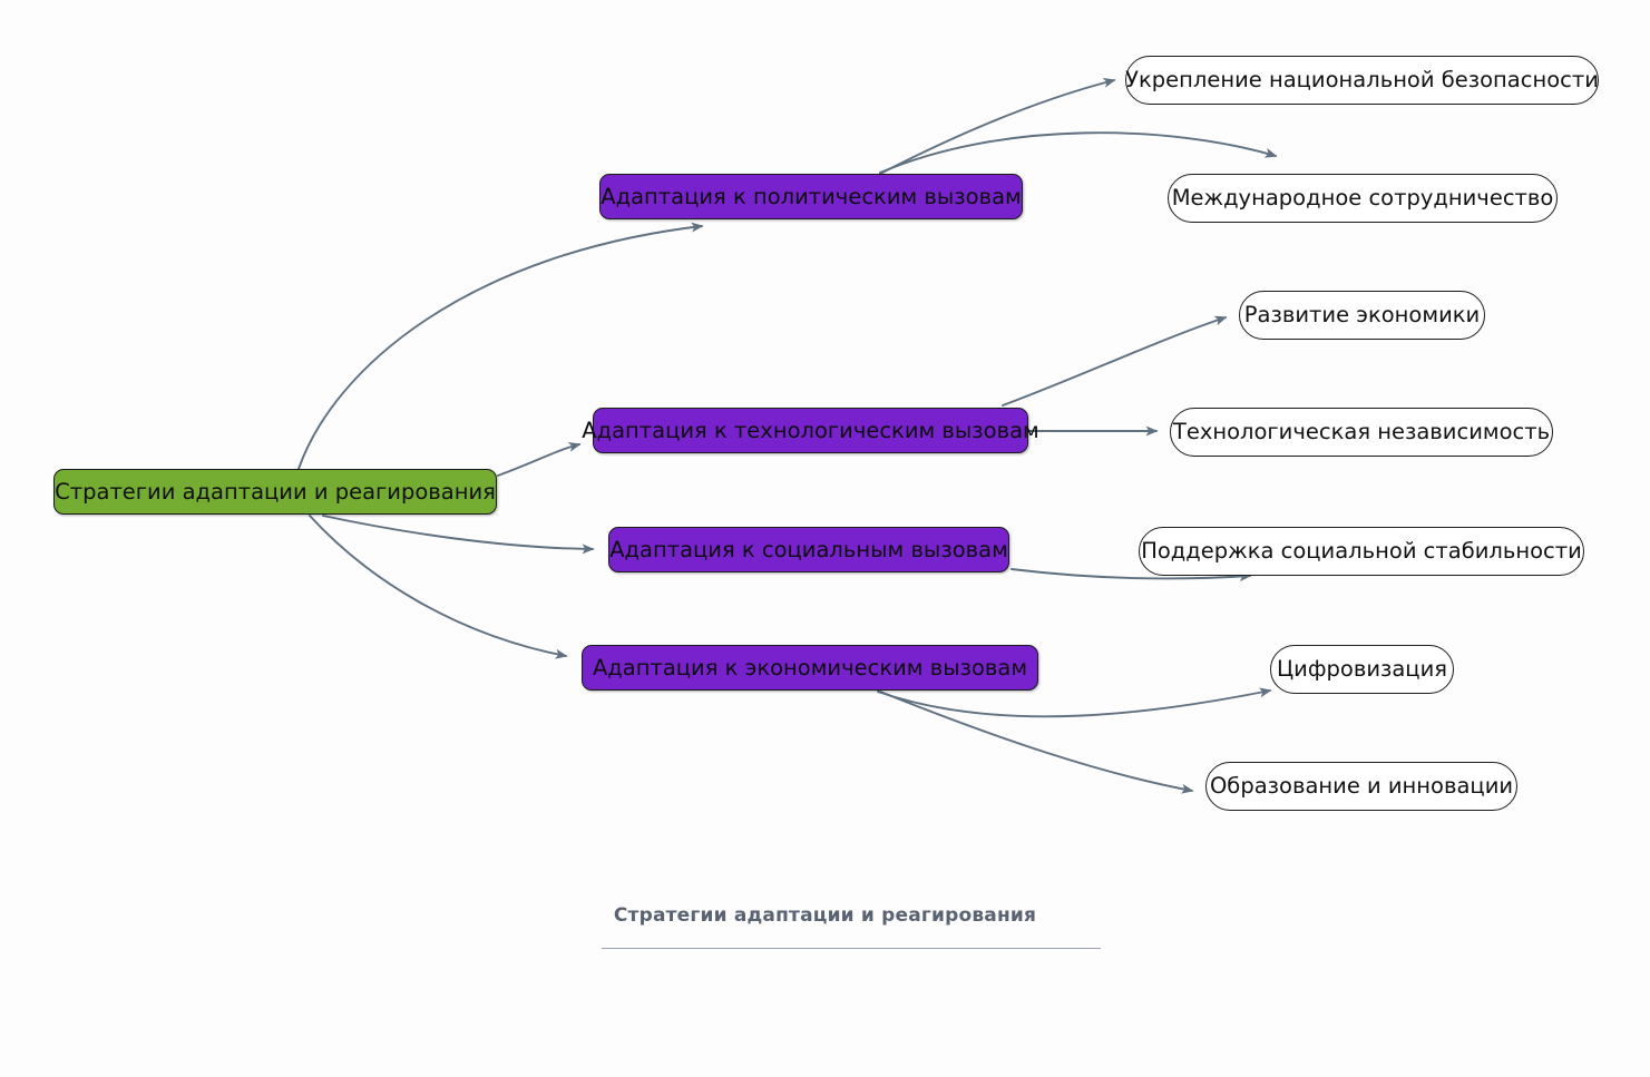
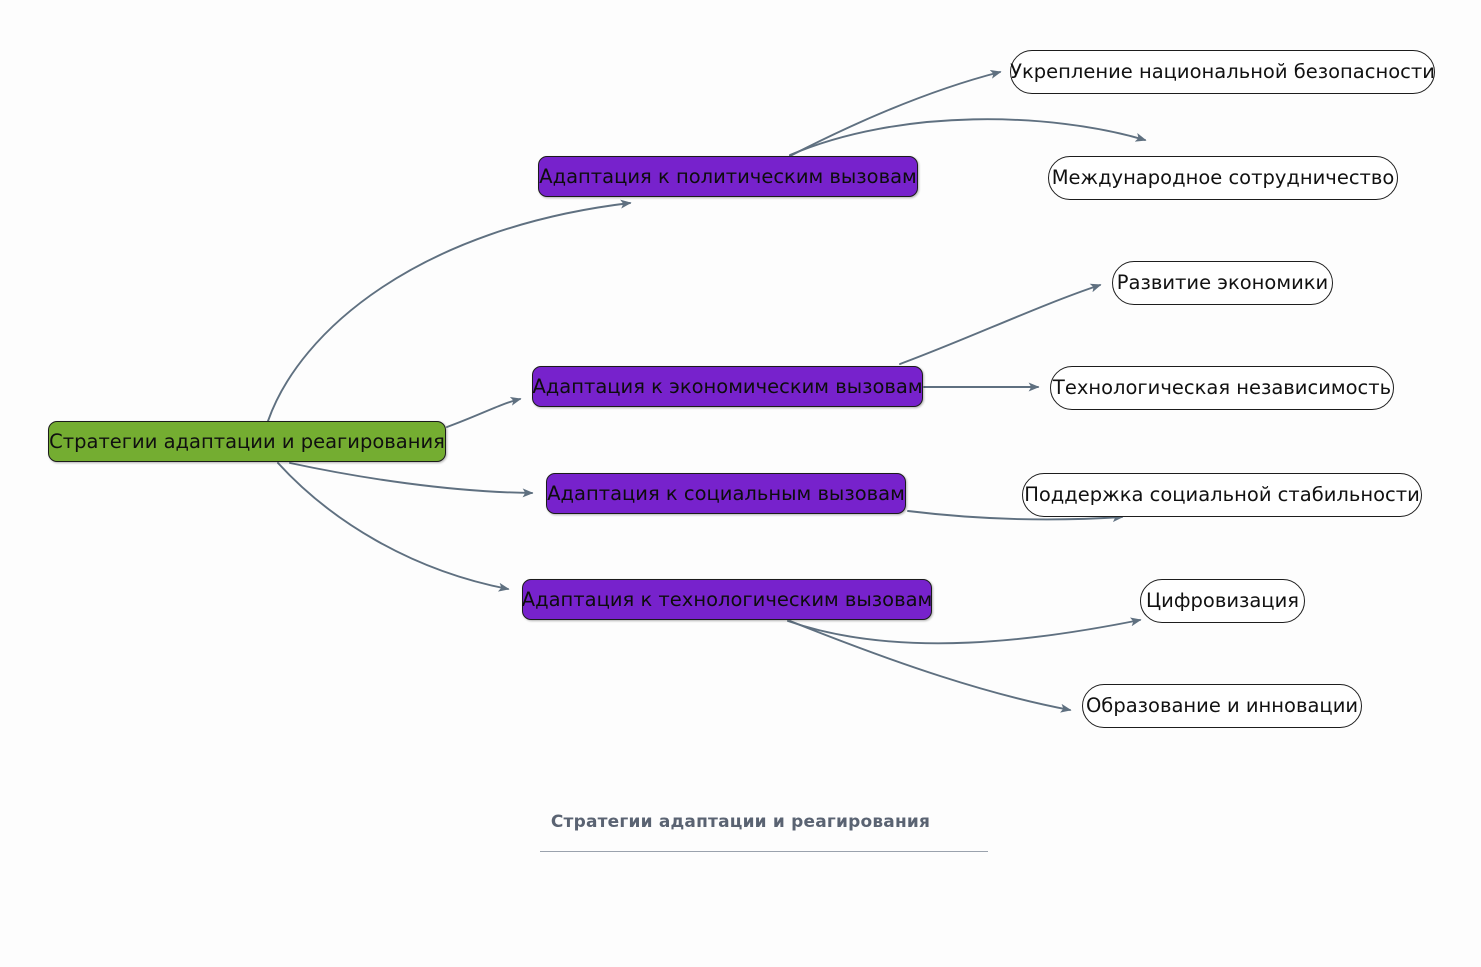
  Стратегии адаптации и реагирования
  Адаптация к политическим вызовам
  Укрепление национальной безопасности
  Международное сотрудничество
- Адаптация к технологическим вызовам
+ Адаптация к экономическим вызовам
  Развитие экономики
  Технологическая независимость
  Адаптация к социальным вызовам
  Поддержка социальной стабильности
- Адаптация к экономическим вызовам
+ Адаптация к технологическим вызовам
  Цифровизация
  Образование и инновации
  Стратегии адаптации и реагирования
